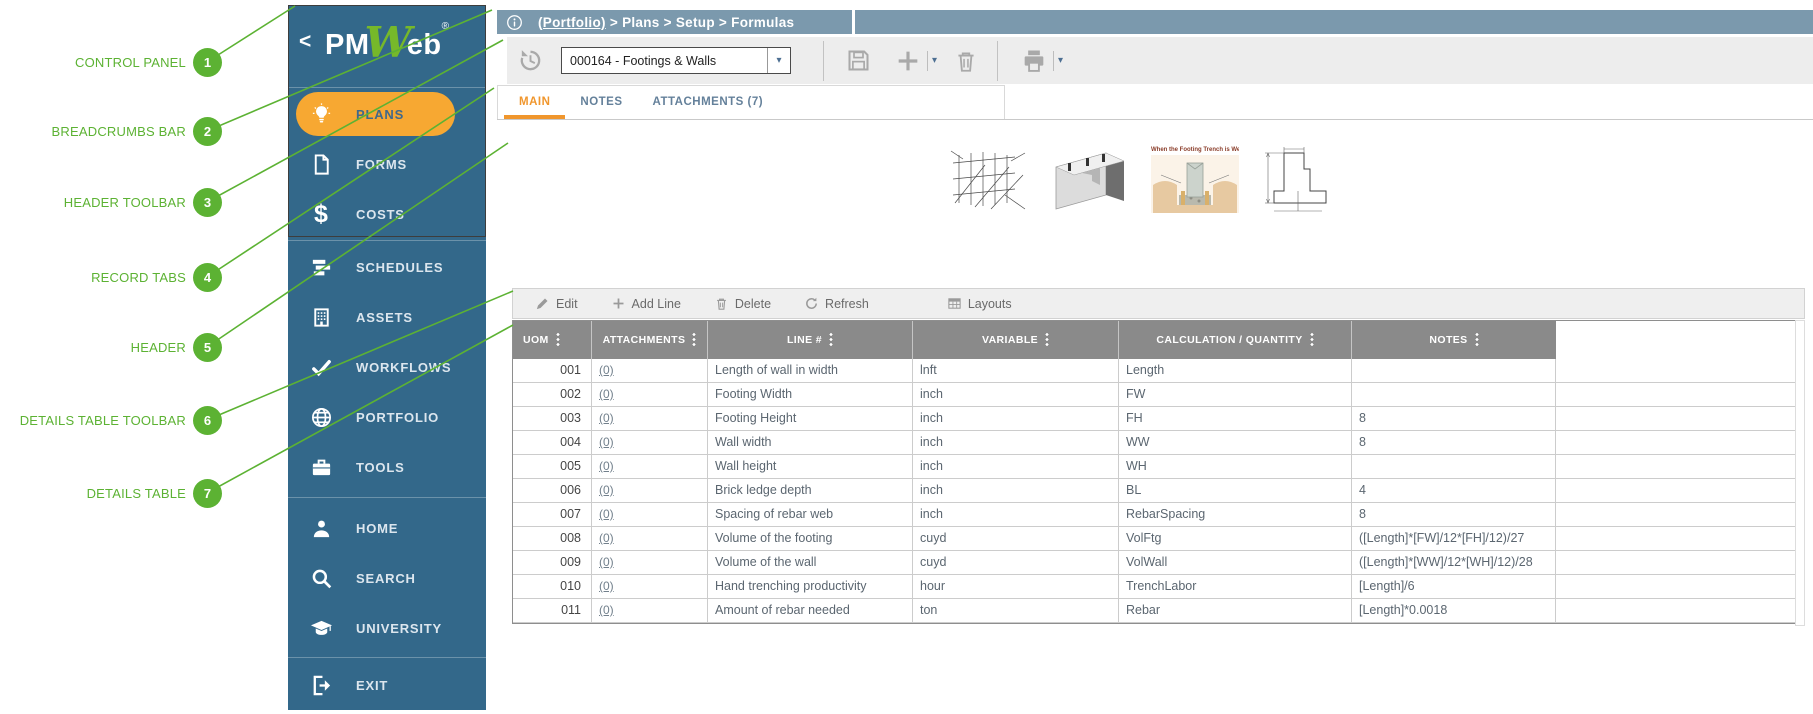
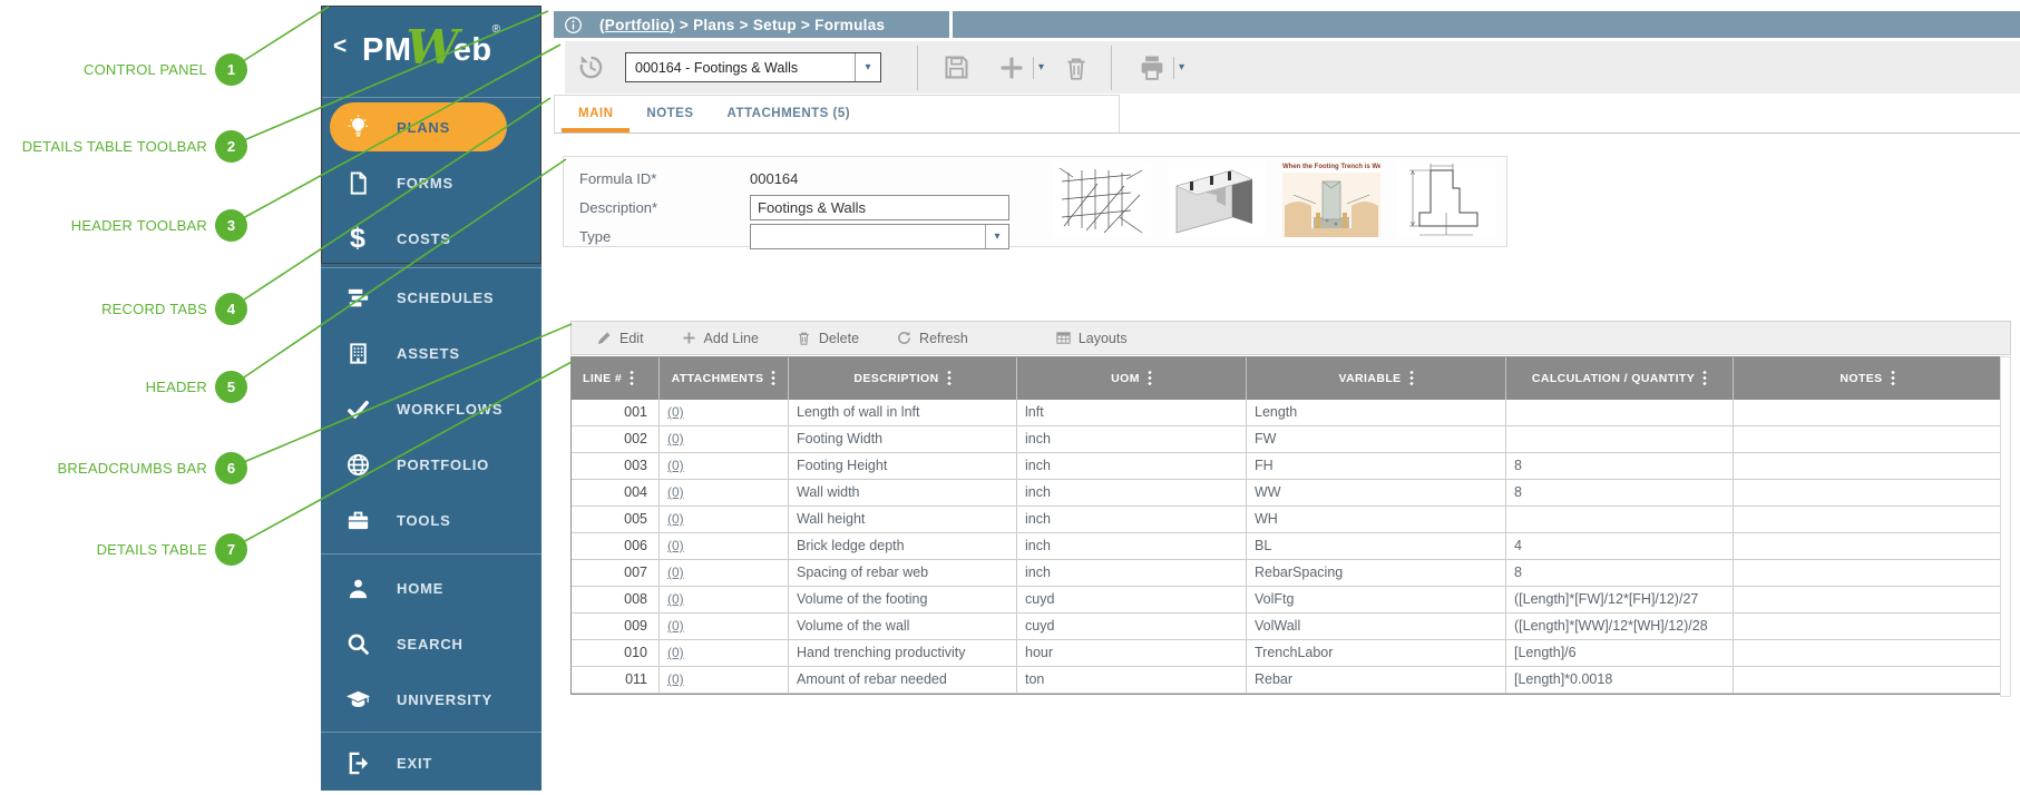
  CONTROL PANEL
  1
- BREADCRUMBS BAR
+ DETAILS TABLE TOOLBAR
  2
  HEADER TOOLBAR
  3
  RECORD TABS
  4
  HEADER
  5
- DETAILS TABLE TOOLBAR
+ BREADCRUMBS BAR
  6
  DETAILS TABLE
  7
  <
  PM
  W
  eb
  ®
  PLANS
  FORMS
  $
  COSTS
  SCHEDULES
  ASSETS
  WORKFLOS
  PORTFOLIO
  TOOLS
  HOME
  SEARCH
  UNIVERSITY
  EXIT
  (Portfolio) > Plans > Setup > Formulas
  000164 - Footings & Walls
  MAIN
  NOTES
- ATTACHMENTS (7)
+ ATTACHMENTS (5)
+ Formula ID*
+ 000164
+ Description*
+ Footings & Walls
+ Type
  Edit
  Add Line
  Delete
  Refresh
  Layouts
- UOM
+ LINE #
  ATTACHMENTS
+ DESCRIPTION
- LINE #
+ UOM
  VARIABLE
  CALCULATION / QUANTITY
  NOTES
  001
  (0)
- Length of wall in width
+ Length of wall in lnft
  lnft
  Length
  002
  (0)
  Footing Width
  inch
  FW
  003
  (0)
  Footing Height
  inch
  FH
  8
  004
  (0)
  Wall width
  inch
  WW
  8
  005
  (0)
  Wall height
  inch
  WH
  006
  (0)
  Brick ledge depth
  inch
  BL
  4
  007
  (0)
  Spacing of rebar web
  inch
  RebarSpacing
  8
  008
  (0)
  Volume of the footing
  cuyd
  VolFtg
  ([Length]*[FW]/12*[FH]/12)/27
  009
  (0)
  Volume of the wall
  cuyd
  VolWall
  ([Length]*[WW]/12*[WH]/12)/28
  010
  (0)
  Hand trenching productivity
  hour
  TrenchLabor
  [Length]/6
  011
  (0)
  Amount of rebar needed
  ton
  Rebar
  [Length]*0.0018
